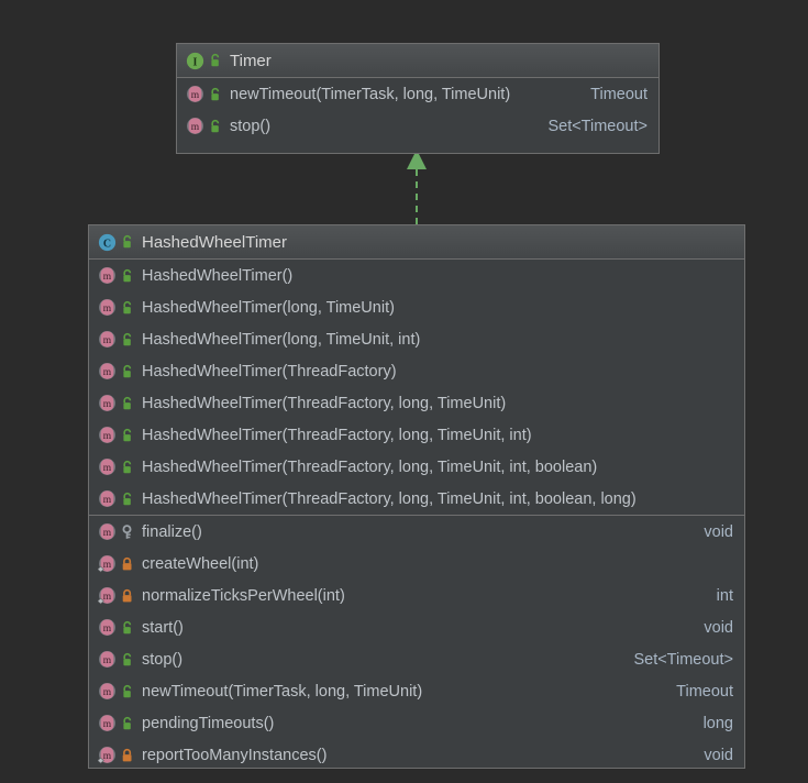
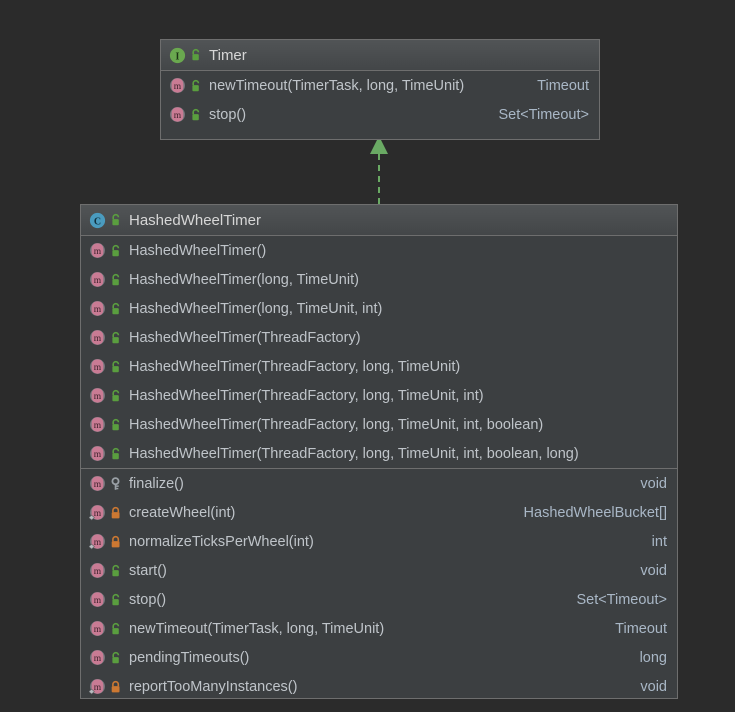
  I
  Timer
  m
  newTimeout(TimerTask, long, TimeUnit)
  Timeout
  m
  stop()
  Set<Timeout>
  C
  HashedWheelTimer
  m
  HashedWheelTimer()
  m
  HashedWheelTimer(long, TimeUnit)
  m
  HashedWheelTimer(long, TimeUnit, int)
  m
  HashedWheelTimer(ThreadFactory)
  m
  HashedWheelTimer(ThreadFactory, long, TimeUnit)
  m
  HashedWheelTimer(ThreadFactory, long, TimeUnit, int)
  m
  HashedWheelTimer(ThreadFactory, long, TimeUnit, int, boolean)
  m
  HashedWheelTimer(ThreadFactory, long, TimeUnit, int, boolean, long)
  m
  finalize()
  void
  m
  createWheel(int)
+ HashedWheelBucket[]
  m
  normalizeTicksPerWheel(int)
  int
  m
  start()
  void
  m
  stop()
  Set<Timeout>
  m
  newTimeout(TimerTask, long, TimeUnit)
  Timeout
  m
  pendingTimeouts()
  long
  m
  reportTooManyInstances()
  void
